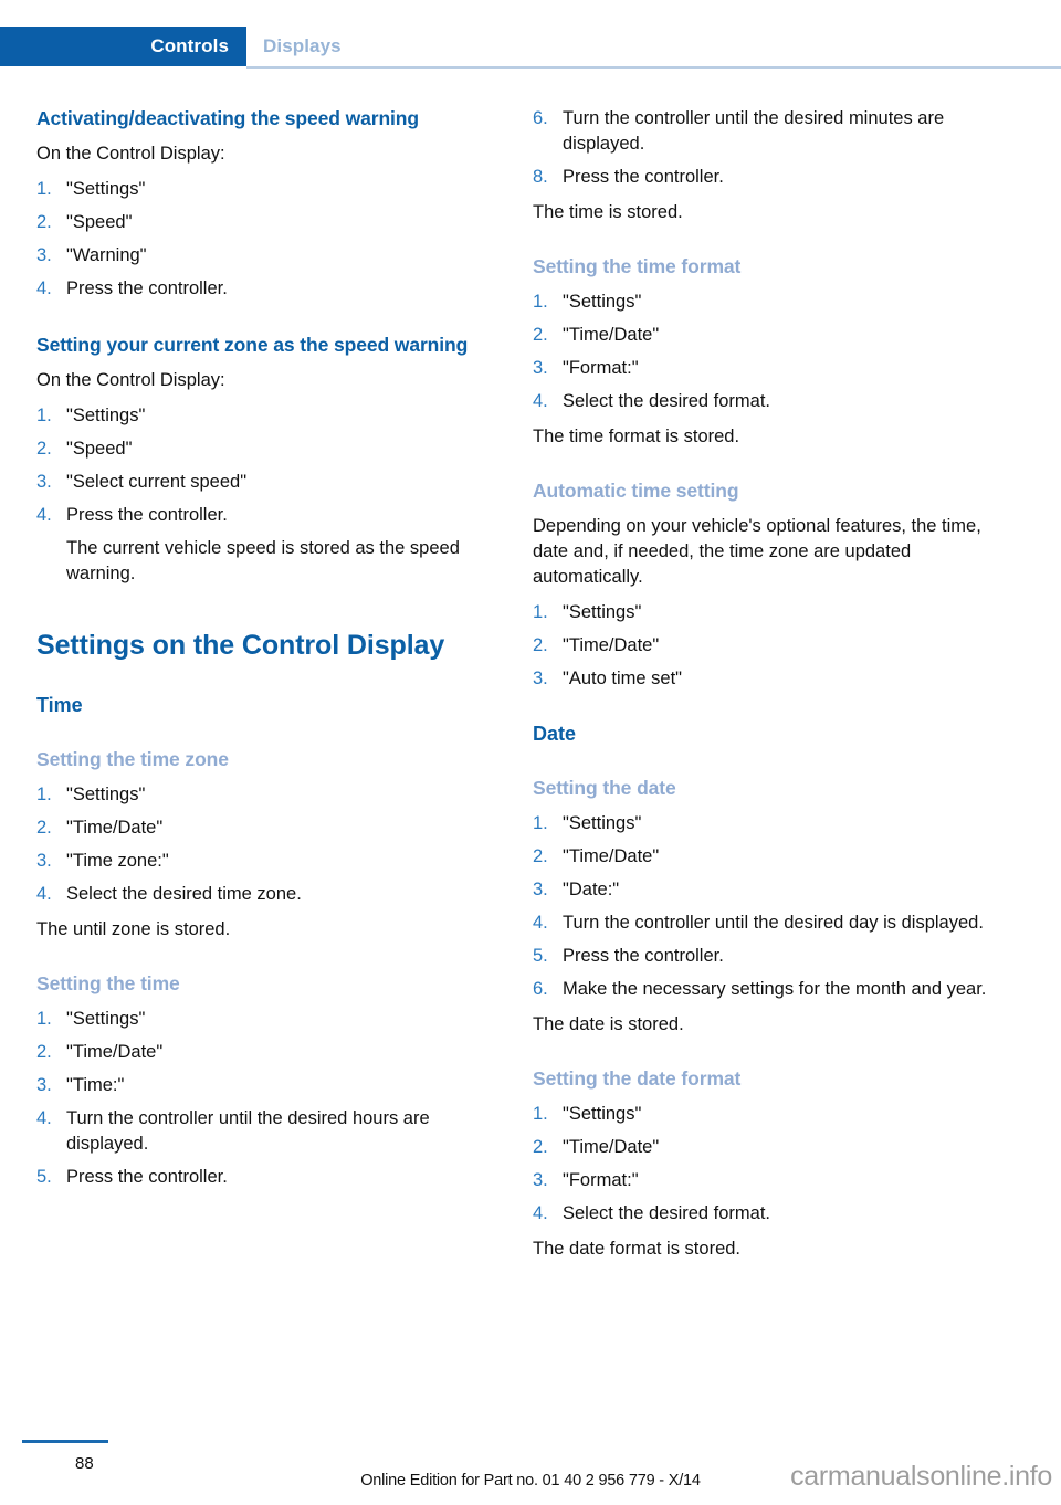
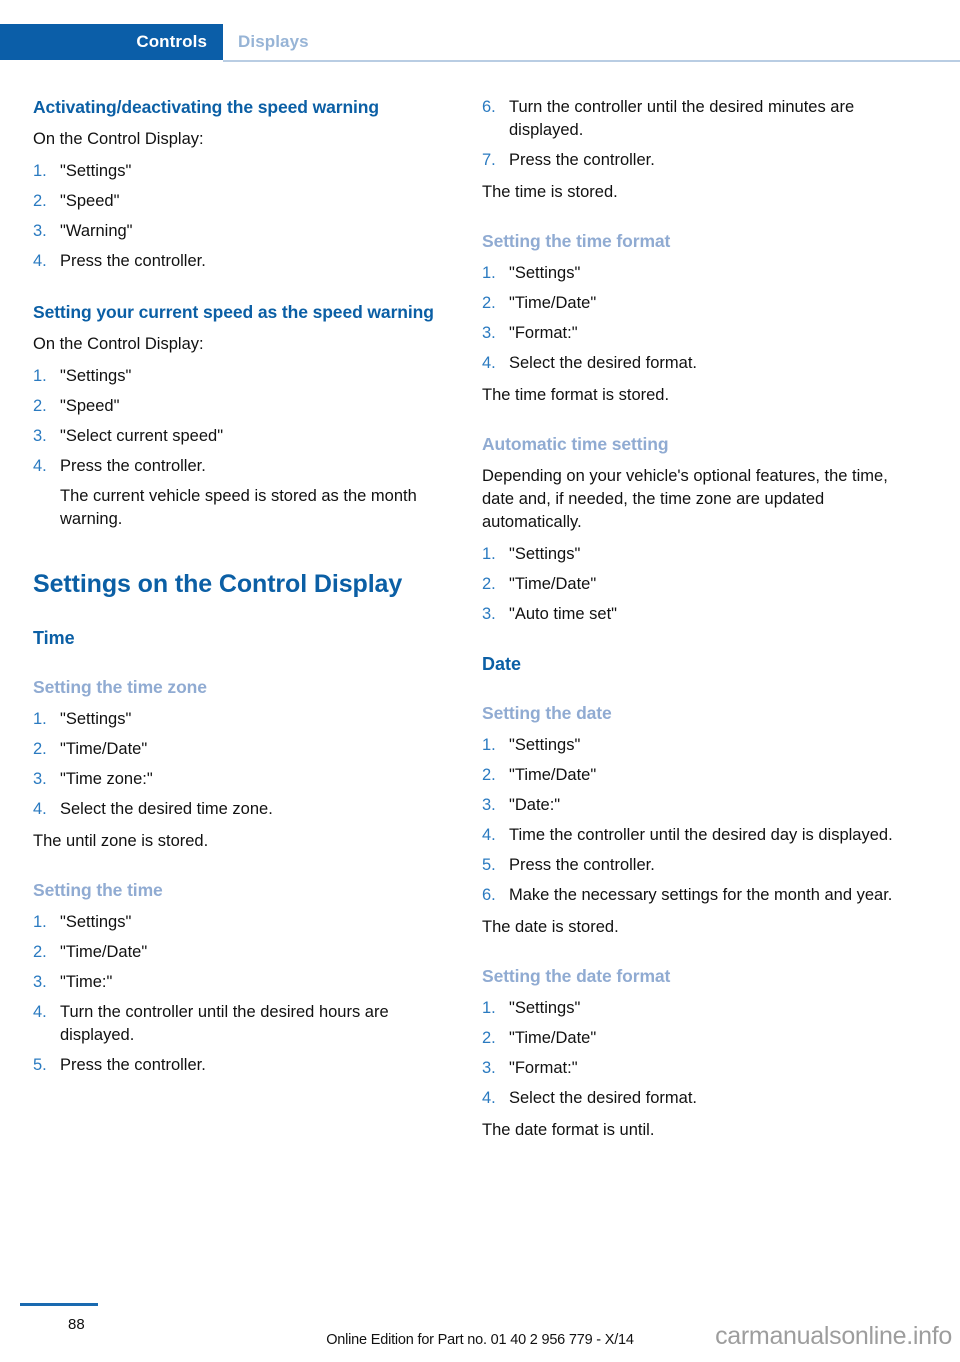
  Controls
  Displays
  Activating/deactivating the speed warning
  On the Control Display:
  1.
  "Settings"
  2.
  "Speed"
  3.
  "Warning"
  4.
  Press the controller.
- Setting your current zone as the speed warning
+ Setting your current speed as the speed warning
  On the Control Display:
  1.
  "Settings"
  2.
  "Speed"
  3.
  "Select current speed"
  4.
  Press the controller.
- The current vehicle speed is stored as the speed warning.
+ The current vehicle speed is stored as the month warning.
  Settings on the Control Display
  Time
  Setting the time zone
  1.
  "Settings"
  2.
  "Time/Date"
  3.
  "Time zone:"
  4.
  Select the desired time zone.
  The until zone is stored.
  Setting the time
  1.
  "Settings"
  2.
  "Time/Date"
  3.
  "Time:"
  4.
  Turn the controller until the desired hours are displayed.
  5.
  Press the controller.
  6.
  Turn the controller until the desired mi­nutes are displayed.
- 8.
+ 7.
  Press the controller.
  The time is stored.
  Setting the time format
  1.
  "Settings"
  2.
  "Time/Date"
  3.
  "Format:"
  4.
  Select the desired format.
  The time format is stored.
  Automatic time setting
  Depending on your vehicle's optional features, the time, date and, if needed, the time zone are updated automatically.
  1.
  "Settings"
  2.
  "Time/Date"
  3.
  "Auto time set"
  Date
  Setting the date
  1.
  "Settings"
  2.
  "Time/Date"
  3.
  "Date:"
  4.
- Turn the controller until the desired day is displayed.
+ Time the controller until the desired day is displayed.
  5.
  Press the controller.
  6.
  Make the necessary settings for the month and year.
  The date is stored.
  Setting the date format
  1.
  "Settings"
  2.
  "Time/Date"
  3.
  "Format:"
  4.
  Select the desired format.
- The date format is stored.
+ The date format is until.
  88
  Online Edition for Part no. 01 40 2 956 779 - X/14
  carmanualsonline.info
